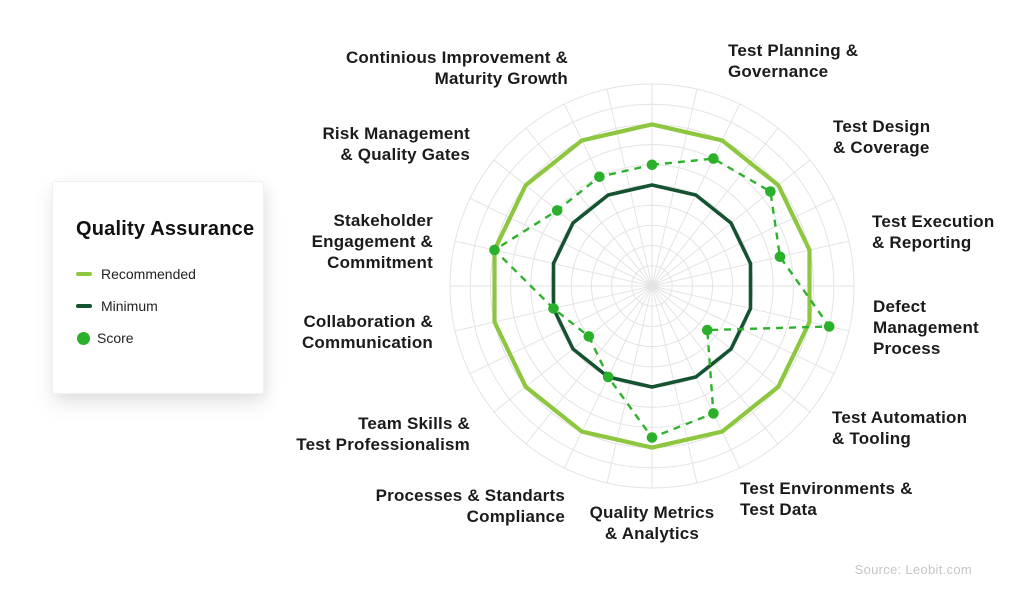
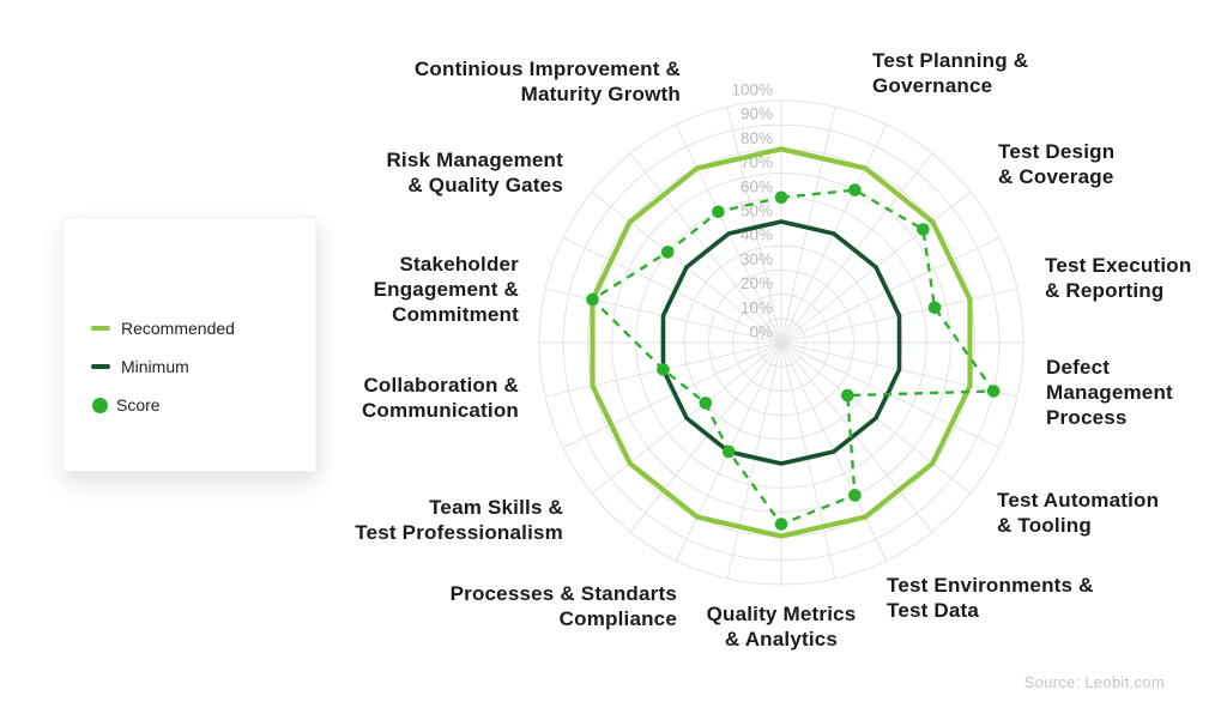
- Quality Assurance
  Recommended
  Minimum
  Score
+ 0%
+ 10%
+ 20%
+ 30%
+ 40%
+ 50%
+ 60%
+ 70%
+ 80%
+ 90%
+ 100%
  Test Planning &
  Governance
  Test Design
  & Coverage
  Test Execution
  & Reporting
  Defect
  Management
  Process
  Test Automation
  & Tooling
  Test Environments &
  Test Data
  Quality Metrics
  & Analytics
  Processes & Standarts
  Compliance
  Team Skills &
  Test Professionalism
  Collaboration &
  Communication
  Stakeholder
  Engagement &
  Commitment
  Risk Management
  & Quality Gates
  Continious Improvement &
  Maturity Growth
  Source: Leobit.com
